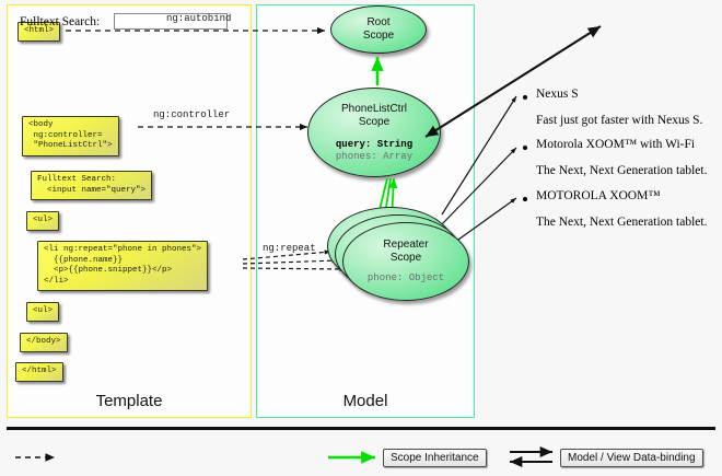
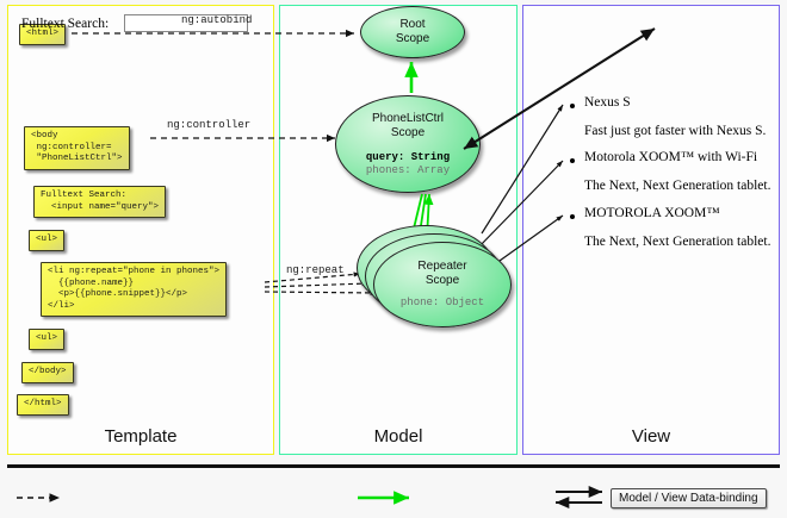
  Template
  Model
+ View
  <html>
  <body
  ng:controller=
  "PhoneListCtrl">
  Fulltext Search:
  <input name="query">
  <ul>
  <li ng:repeat="phone in phones">
  {{phone.name}}
  <p>{{phone.snippet}}</p>
  </li>
  <ul>
  </body>
  </html>
  Root
  Scope
  PhoneListCtrl
  Scope
  query: String
  phones: Array
  Repeater
  Scope
  phone: Object
  Fulltext Search:
  Nexus S
  Fast just got faster with Nexus S.
  Motorola XOOM™ with Wi-Fi
  The Next, Next Generation tablet.
  MOTOROLA XOOM™
  The Next, Next Generation tablet.
  ng:autobind
  ng:controller
  ng:repeat
- Scope Inheritance
  Model / View Data-binding
